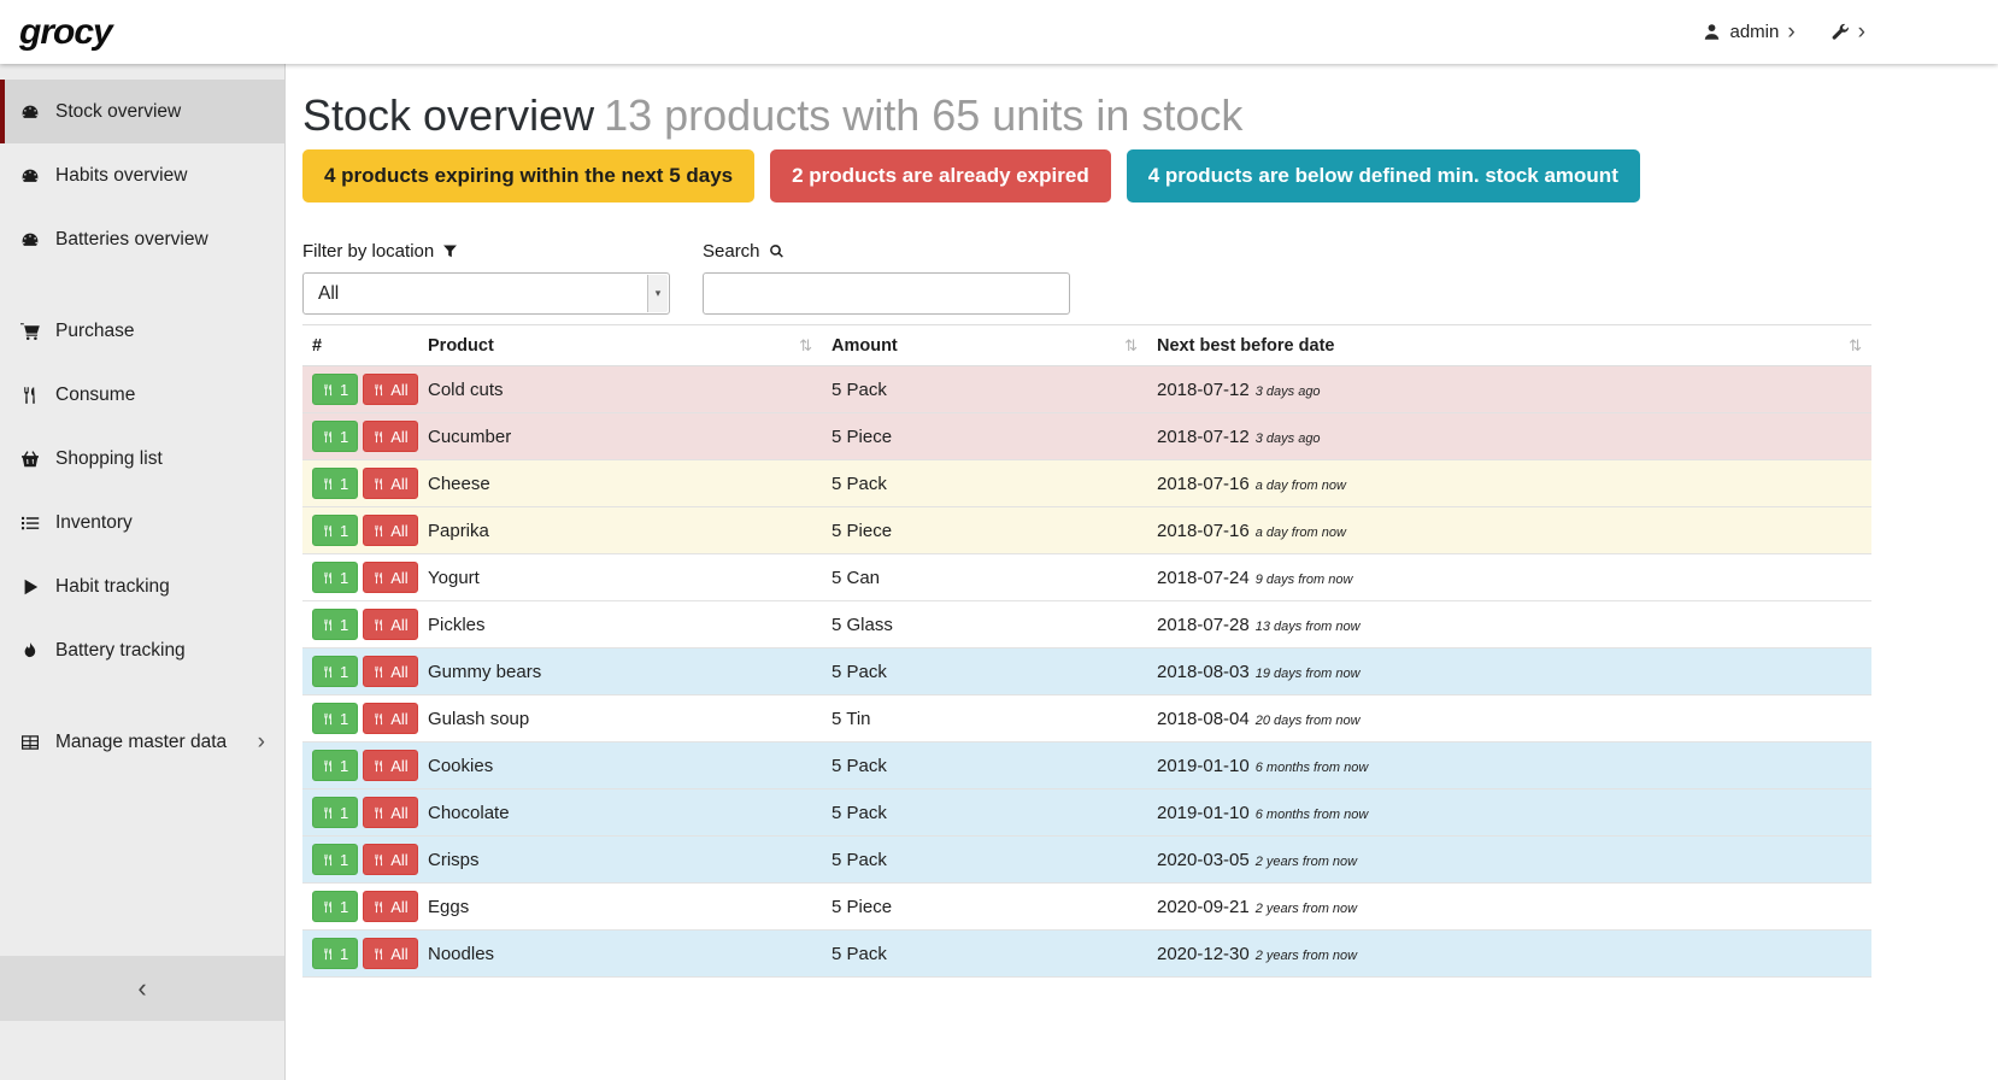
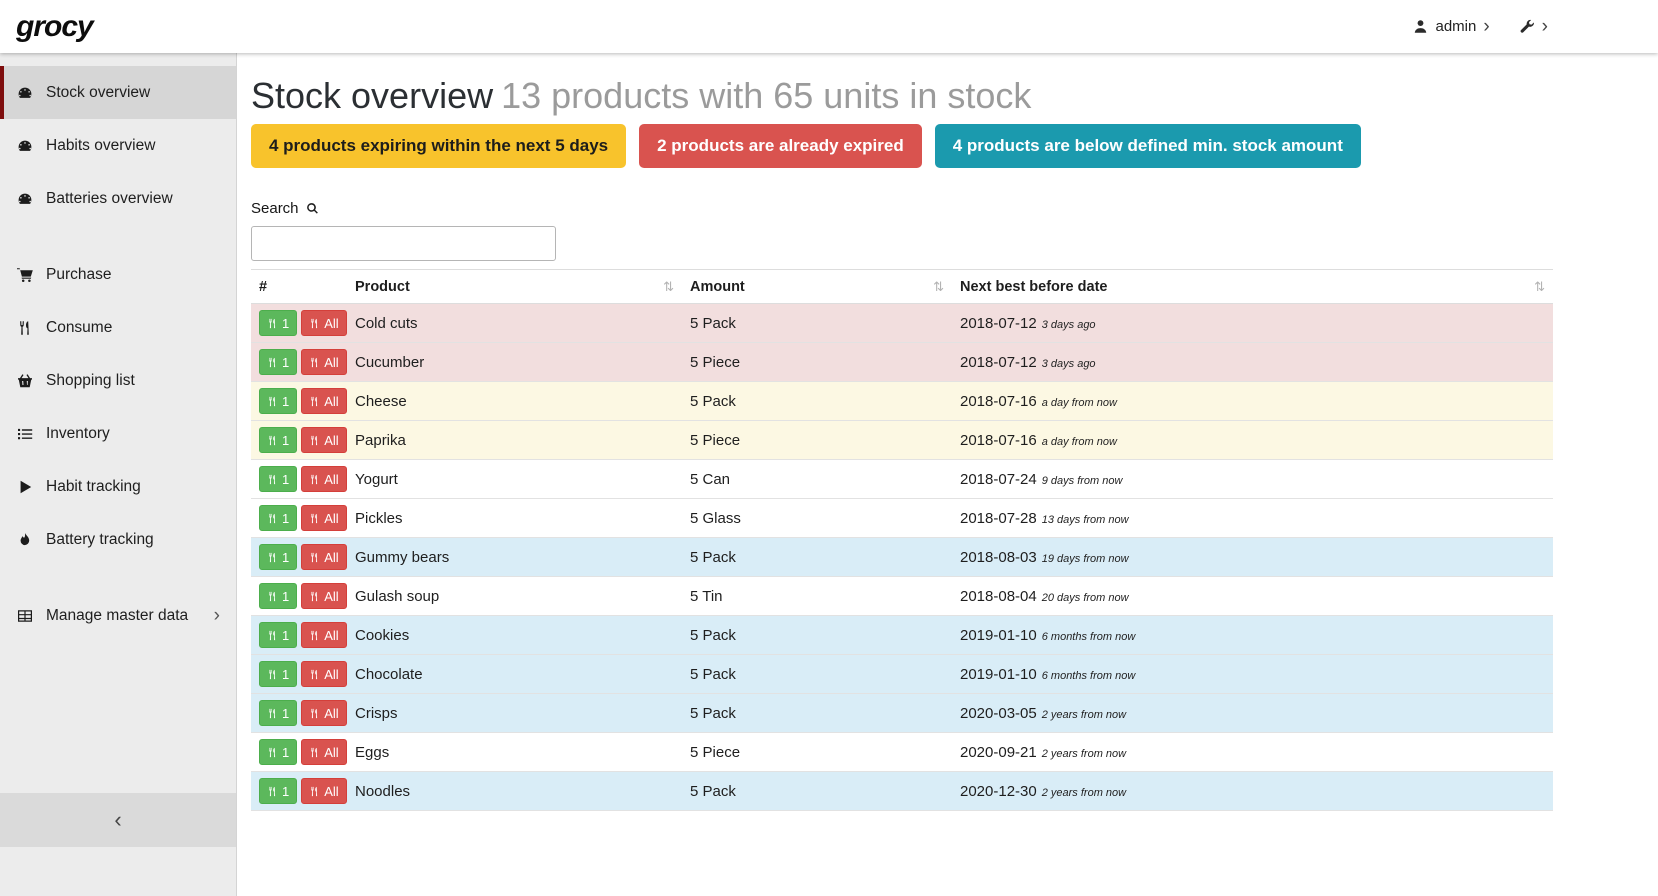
  grocy
  admin
  ›
  ›
  Stock overview
  Habits overview
  Batteries overview
  Purchase
  Consume
  Shopping list
  Inventory
  Habit tracking
  Battery tracking
  Manage master data
  ›
  ‹
  Stock overview 13 products with 65 units in stock
  4 products expiring within the next 5 days
  2 products are already expired
  4 products are below defined min. stock amount
- Filter by location
- All
- ▾
  Search
  #	Product	Amount	Next best before date
  1 All	Cold cuts	5 Pack	2018-07-12 3 days ago
  1 All	Cucumber	5 Piece	2018-07-12 3 days ago
  1 All	Cheese	5 Pack	2018-07-16 a day from now
  1 All	Paprika	5 Piece	2018-07-16 a day from now
  1 All	Yogurt	5 Can	2018-07-24 9 days from now
  1 All	Pickles	5 Glass	2018-07-28 13 days from now
  1 All	Gummy bears	5 Pack	2018-08-03 19 days from now
  1 All	Gulash soup	5 Tin	2018-08-04 20 days from now
  1 All	Cookies	5 Pack	2019-01-10 6 months from now
  1 All	Chocolate	5 Pack	2019-01-10 6 months from now
  1 All	Crisps	5 Pack	2020-03-05 2 years from now
  1 All	Eggs	5 Piece	2020-09-21 2 years from now
  1 All	Noodles	5 Pack	2020-12-30 2 years from now
